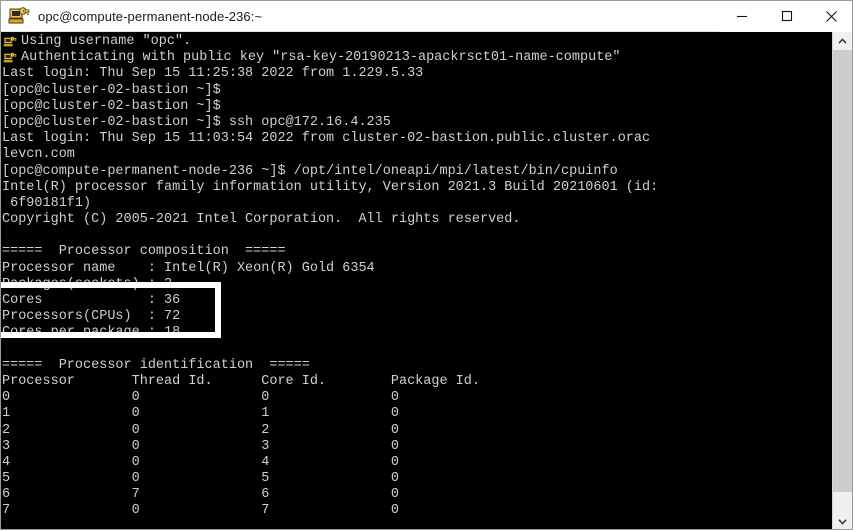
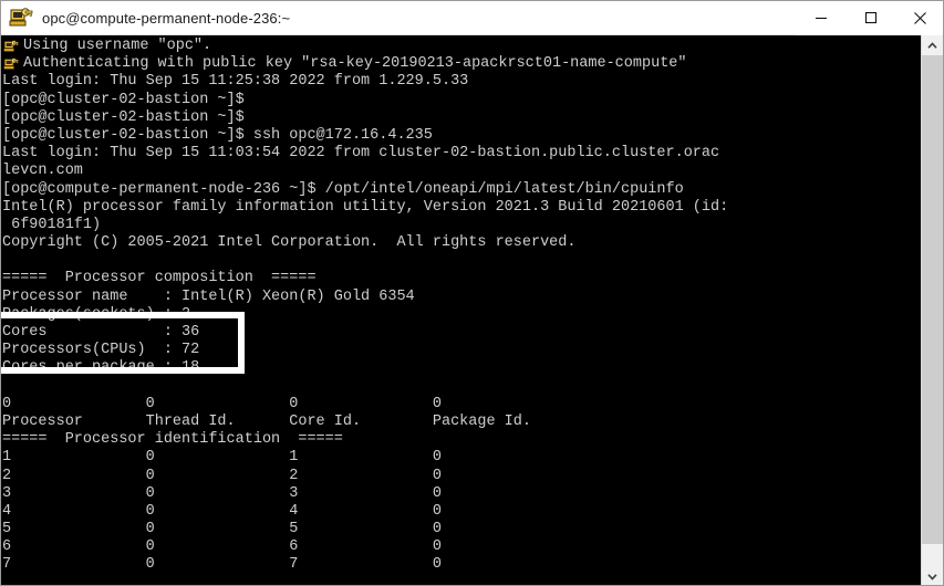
  opc@compute-permanent-node-236:~
  Using username "opc".
  Authenticating with public key "rsa-key-20190213-apackrsct01-name-compute"
  Last login: Thu Sep 15 11:25:38 2022 from 1.229.5.33
  [opc@cluster-02-bastion ~]$
  [opc@cluster-02-bastion ~]$
  [opc@cluster-02-bastion ~]$ ssh opc@172.16.4.235
  Last login: Thu Sep 15 11:03:54 2022 from cluster-02-bastion.public.cluster.orac
  levcn.com
  [opc@compute-permanent-node-236 ~]$ /opt/intel/oneapi/mpi/latest/bin/cpuinfo
  Intel(R) processor family information utility, Version 2021.3 Build 20210601 (id:
  6f90181f1)
  Copyright (C) 2005-2021 Intel Corporation. All rights reserved.
  ===== Processor composition =====
  Processor name : Intel(R) Xeon(R) Gold 6354
  Packages(sockets) : 2
  Cores : 36
  Processors(CPUs) : 72
  Cores per package : 18
- ===== Processor identification =====
+ 0 0 0 0
  Processor Thread Id. Core Id. Package Id.
- 0 0 0 0
+ ===== Processor identification =====
  1 0 1 0
  2 0 2 0
  3 0 3 0
  4 0 4 0
  5 0 5 0
- 6 7 6 0
+ 6 0 6 0
  7 0 7 0
